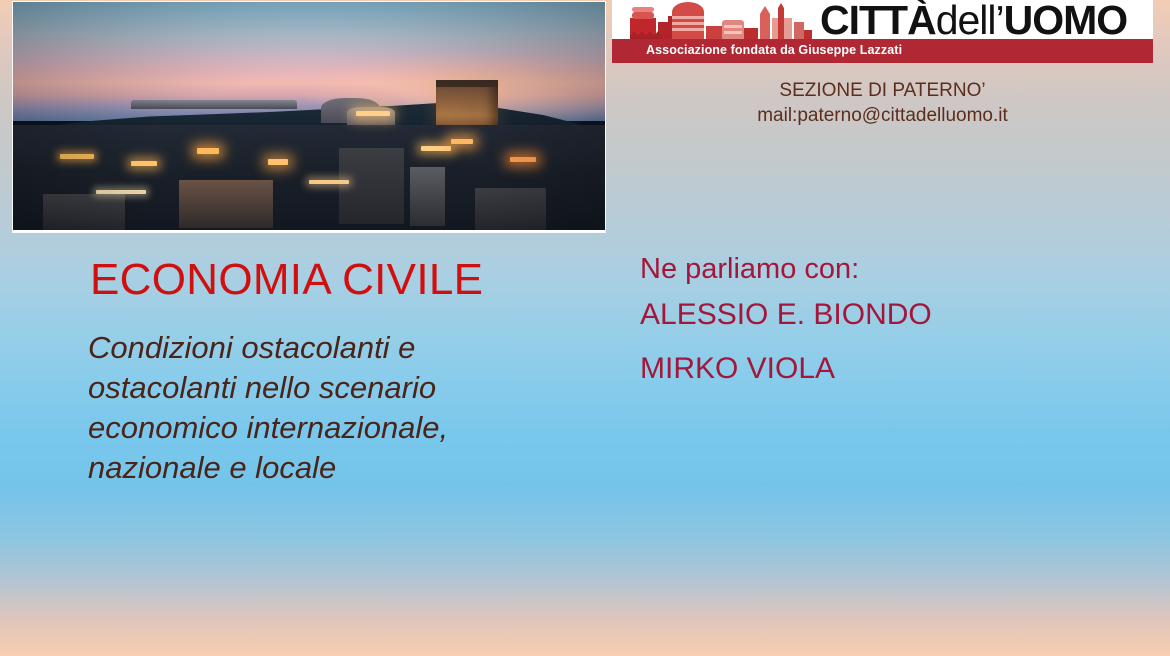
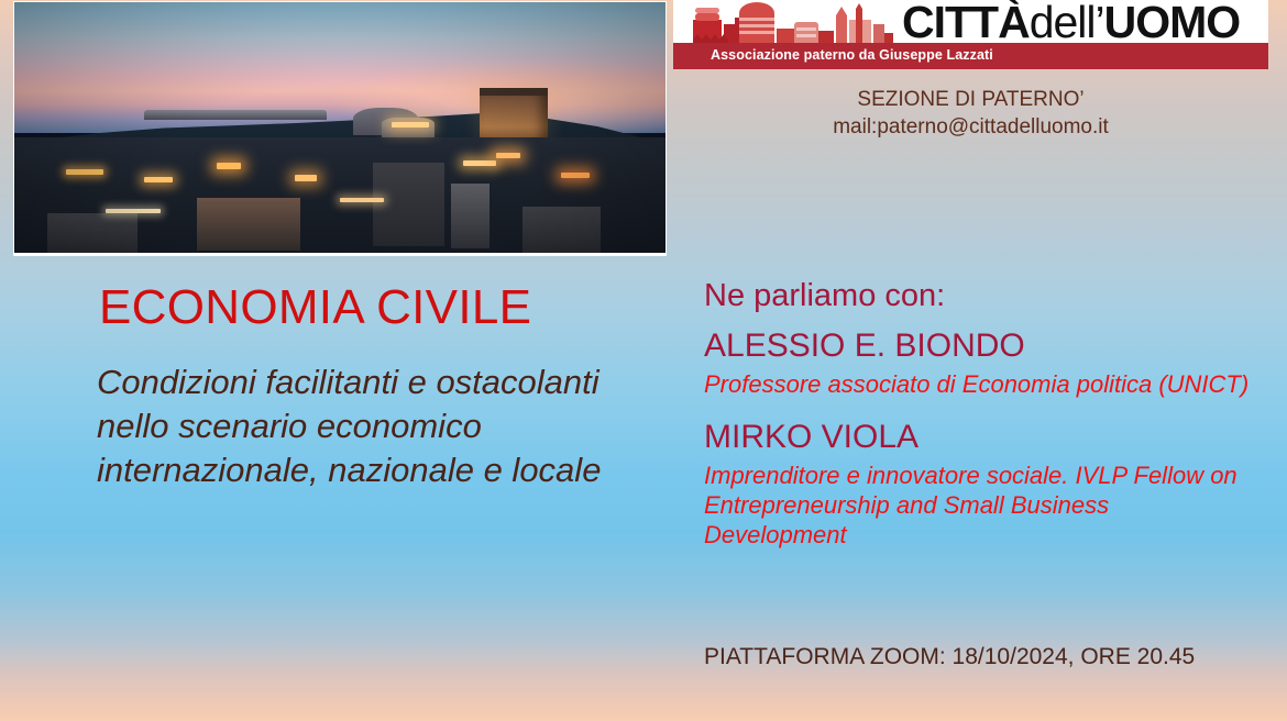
  CITTÀ
  dell’
  UOMO
- Associazione fondata da Giuseppe Lazzati
+ Associazione paterno da Giuseppe Lazzati
  SEZIONE DI PATERNO’
  mail:paterno@cittadelluomo.it
  ECONOMIA CIVILE
- Condizioni ostacolanti e ostacolanti nello scenario economico internazionale, nazionale e locale
+ Condizioni facilitanti e ostacolanti nello scenario economico internazionale, nazionale e locale
  Ne parliamo con:
  ALESSIO E. BIONDO
+ Professore associato di Economia politica (UNICT)
  MIRKO VIOLA
+ Imprenditore e innovatore sociale. IVLP Fellow on Entrepreneurship and Small Business Development
+ PIATTAFORMA ZOOM: 18/10/2024, ORE 20.45
